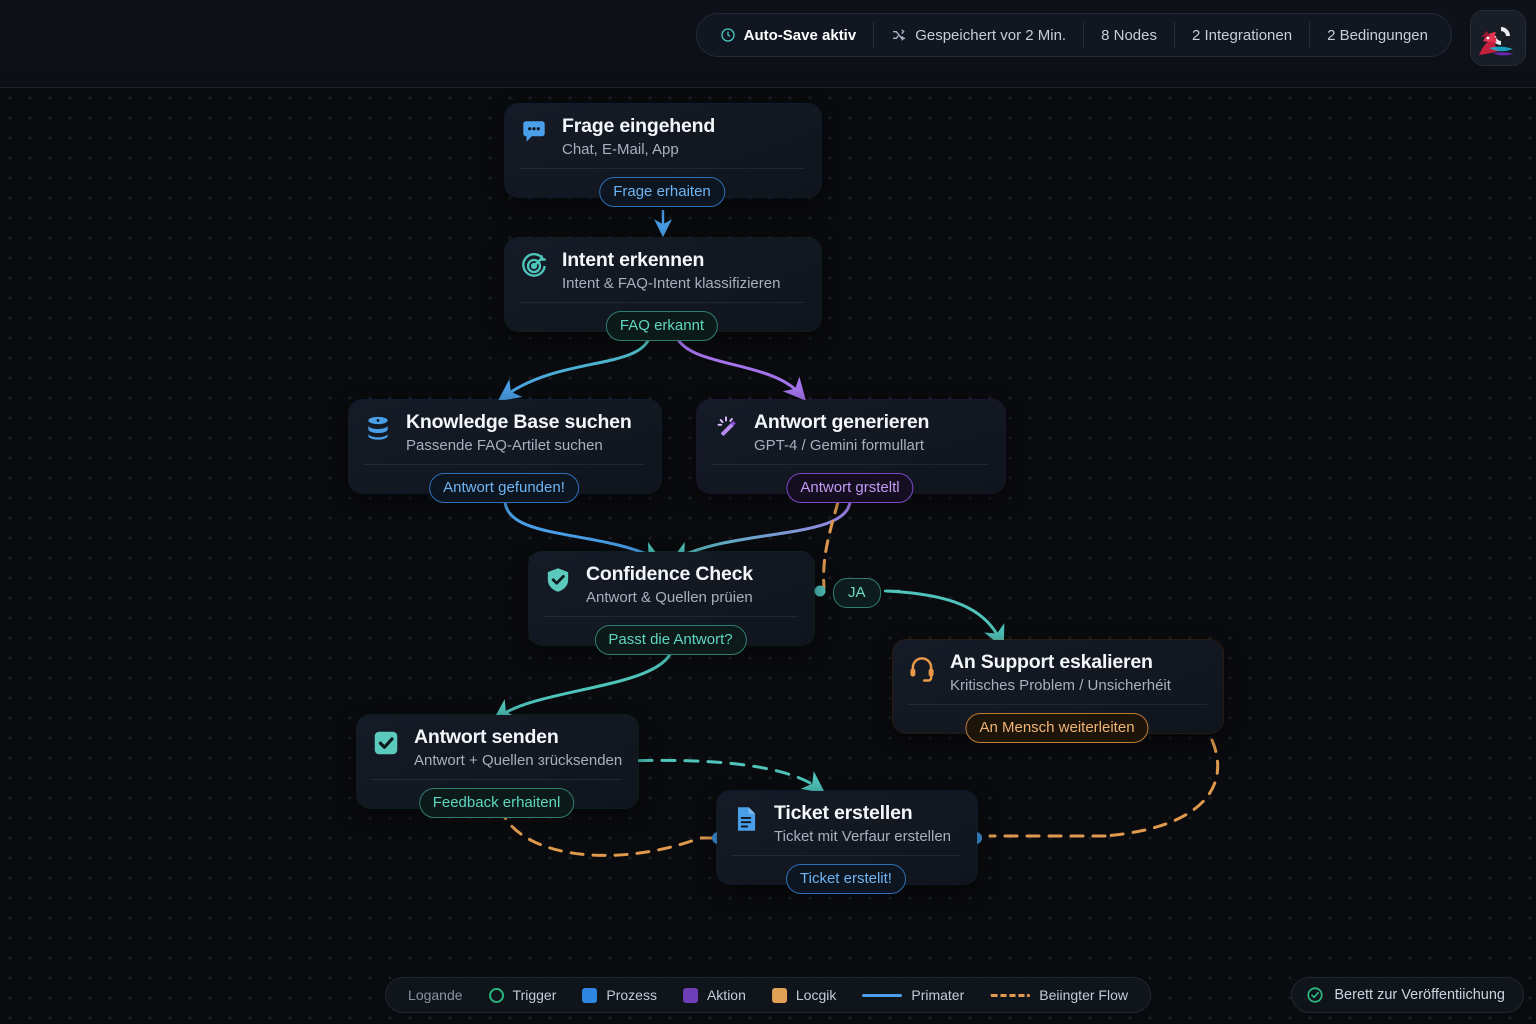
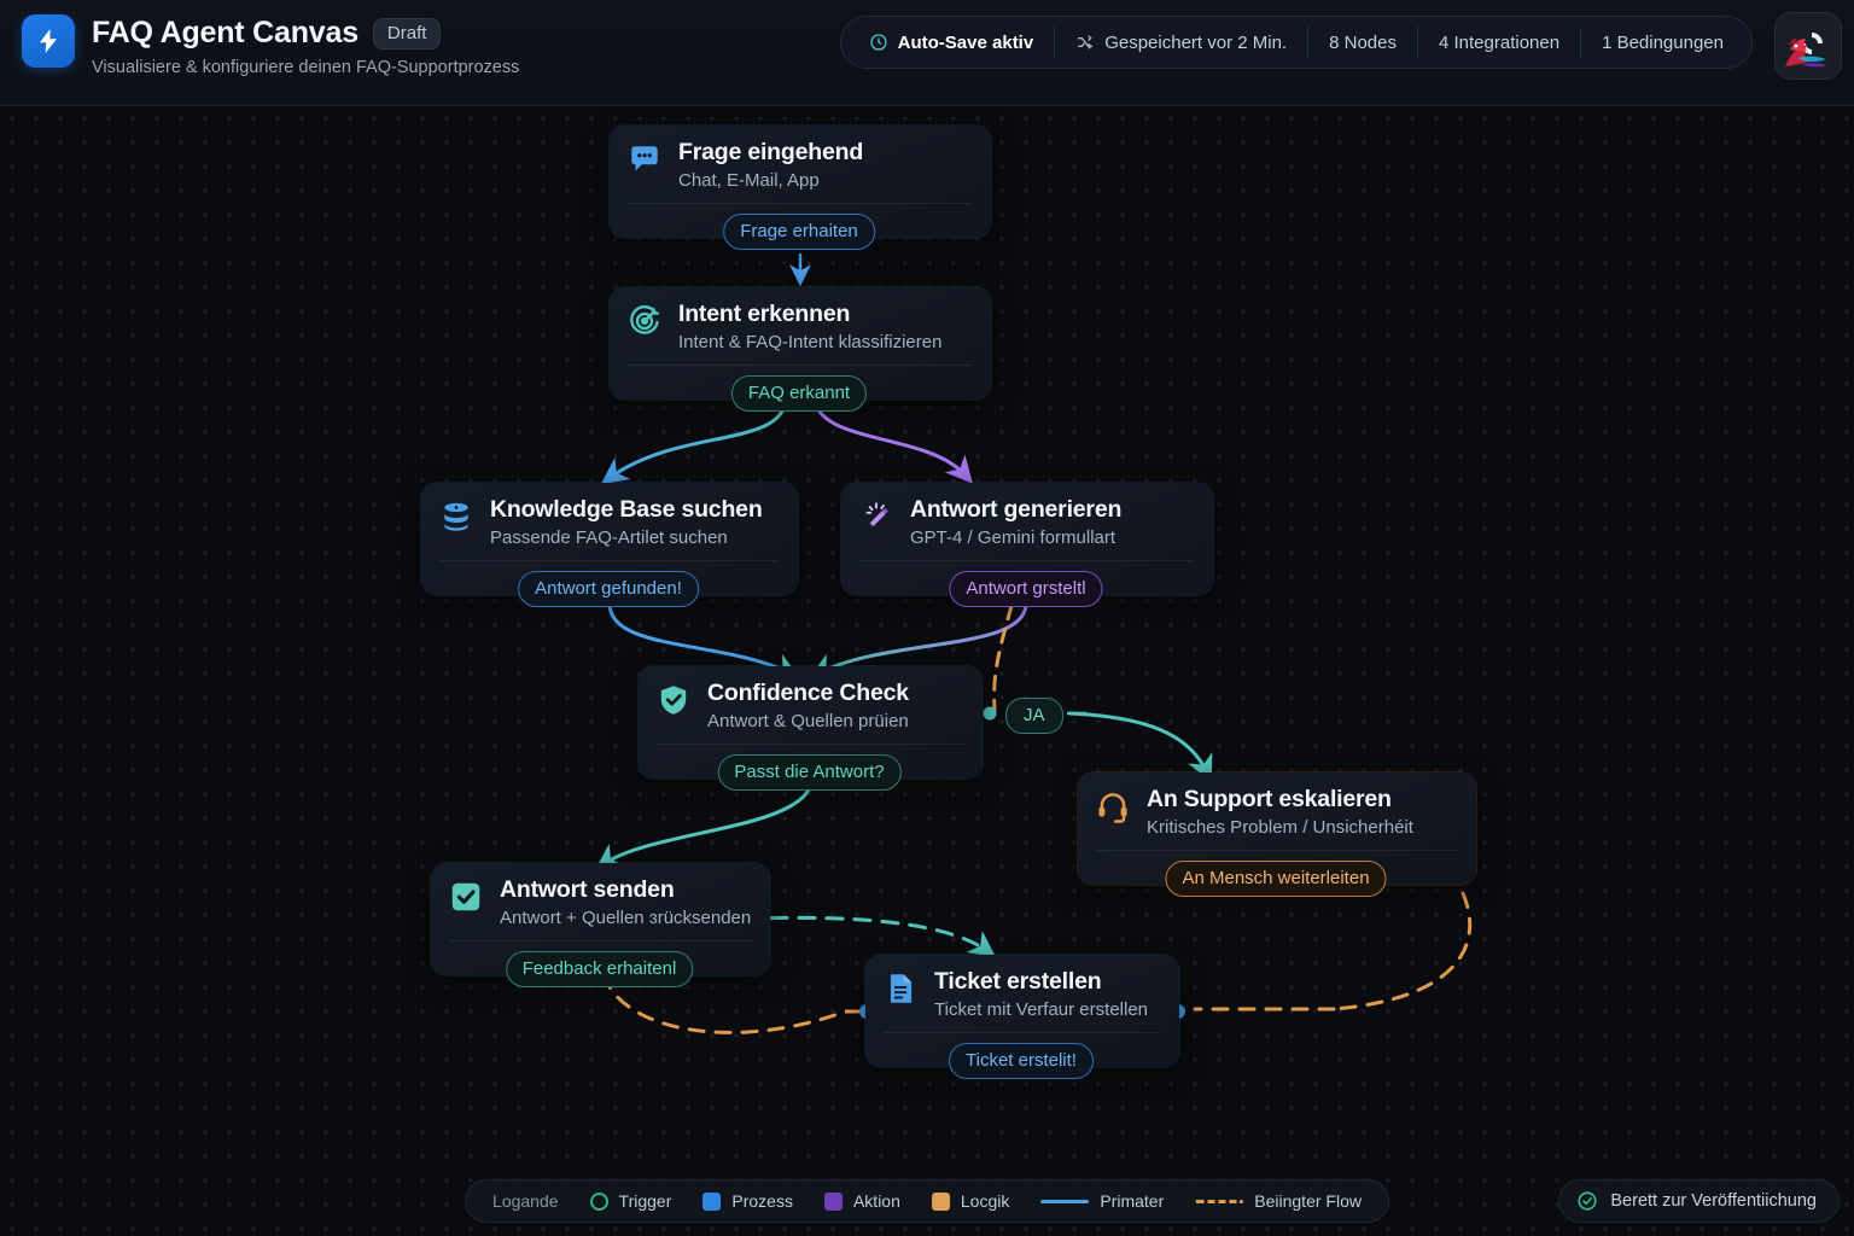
+ FAQ Agent Canvas
+ Draft
+ Visualisiere & konfiguriere deinen FAQ-Supportprozess
  Auto-Save aktiv
  Gespeichert vor 2 Min.
  8 Nodes
- 2 Integrationen
+ 4 Integrationen
- 2 Bedingungen
+ 1 Bedingungen
  JA
  Frage eingehend
  Chat, E-Mail, App
  Frage erhaiten
  Intent erkennen
  Intent & FAQ-Intent klassifizieren
  FAQ erkannt
  Knowledge Base suchen
  Passende FAQ-Artilet suchen
  Antwort gefunden!
  Antwort generieren
  GPT-4 / Gemini formullart
  Antwort grsteltl
  Confidence Check
  Antwort & Quellen prüien
  Passt die Antwort?
  An Support eskalieren
  Kritisches Problem / Unsicherhéit
  An Mensch weiterleiten
  Antwort senden
  Antwort + Quellen ɜrücksenden
  Feedback erhaitenl
  Ticket erstellen
  Ticket mit Verfaur erstellen
  Ticket erstelit!
  Logande
  Trigger
  Prozess
  Aktion
  Locgik
  Primater
  Beiingter Flow
  Berett zur Veröffentiichung
